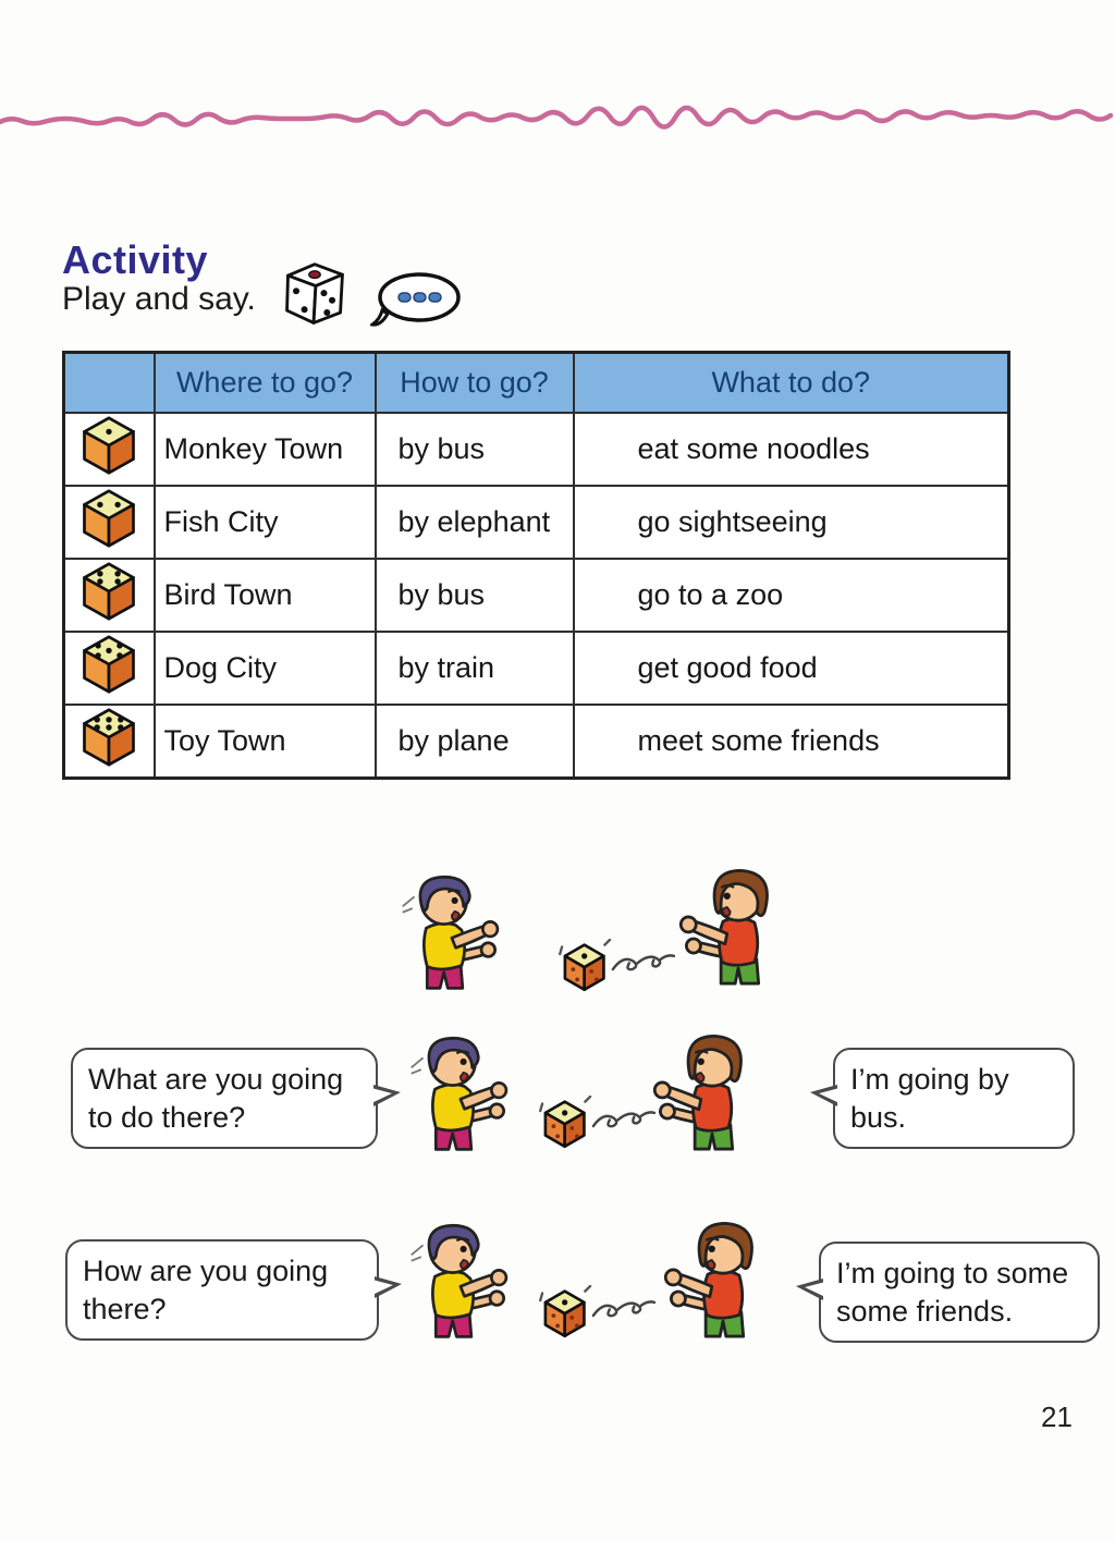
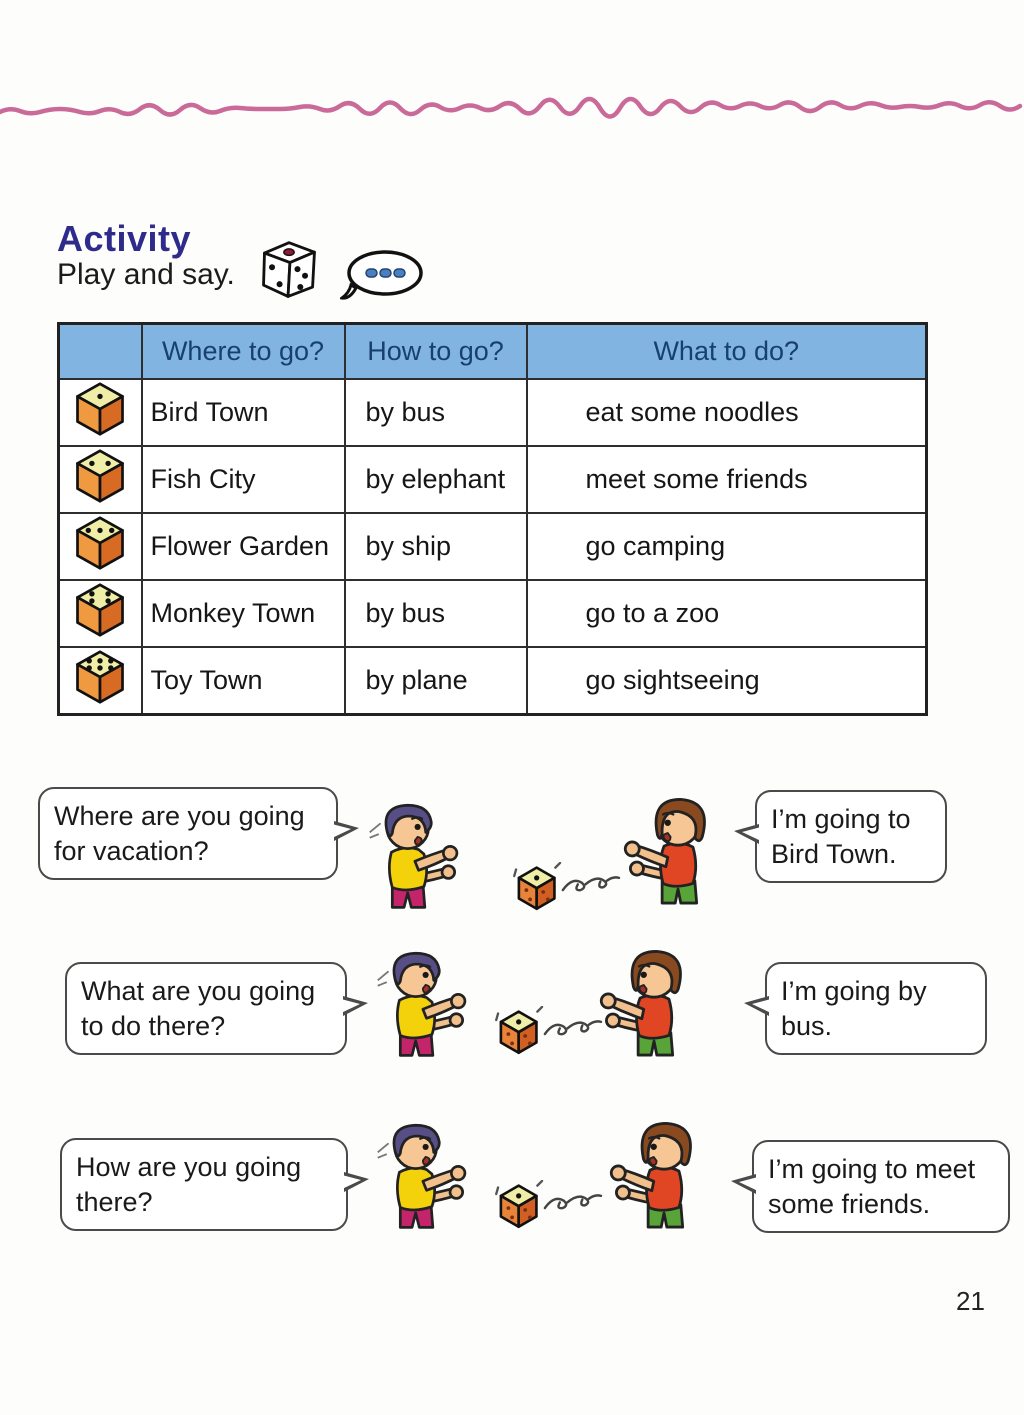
  Activity
  Play and say.
  	Where to go?	How to go?	What to do?
- 	Monkey Town	by bus	eat some noodles
+ 	Bird Town	by bus	eat some noodles
- 	Fish City	by elephant	go sightseeing
+ 	Fish City	by elephant	meet some friends
+ 	Flower Garden	by ship	go camping
- 	Bird Town	by bus	go to a zoo
+ 	Monkey Town	by bus	go to a zoo
- 	Dog City	by train	get good food
- 	Toy Town	by plane	meet some friends
+ 	Toy Town	by plane	go sightseeing
+ Where are you going for vacation?
+ I’m going to Bird Town.
  What are you going to do there?
  I’m going by bus.
  How are you going there?
- I’m going to some some friends.
+ I’m going to meet some friends.
  21
